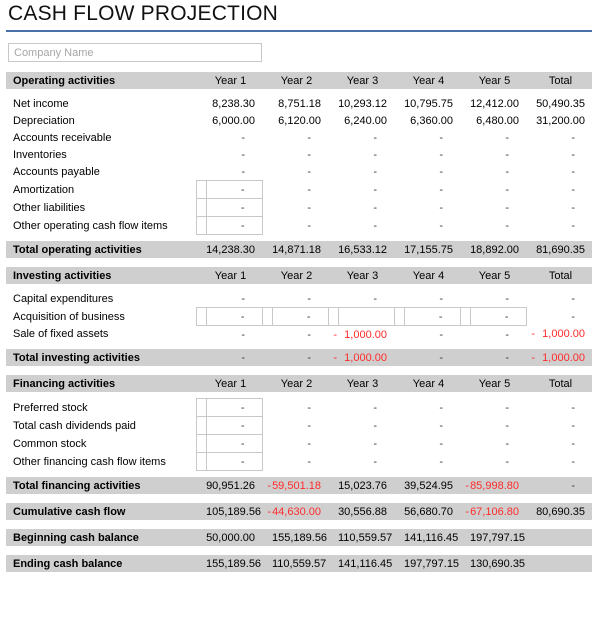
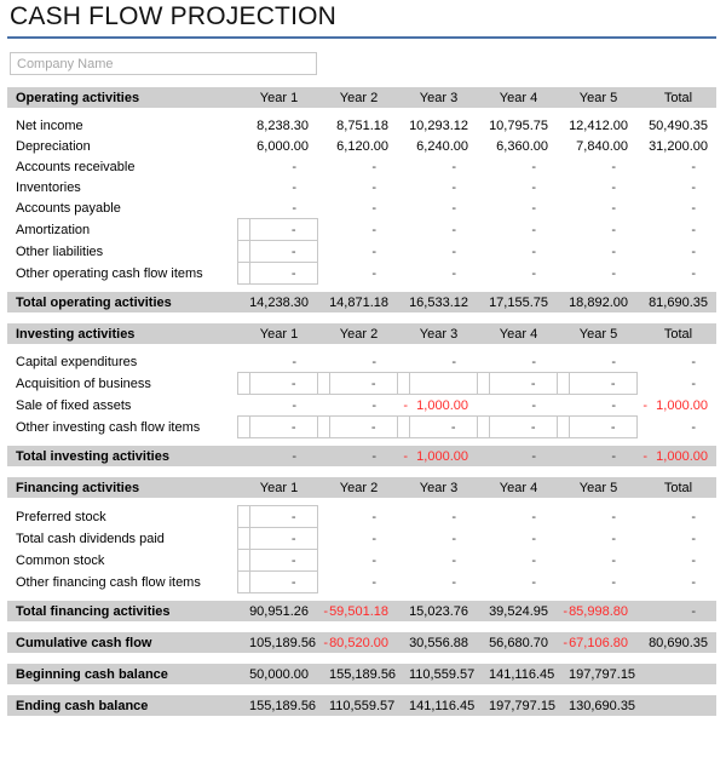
  CASH FLOW PROJECTION
  Company Name
  Operating activities		Year 1		Year 2		Year 3		Year 4		Year 5		Total
  Net income		8,238.30		8,751.18		10,293.12		10,795.75		12,412.00		50,490.35
- Depreciation		6,000.00		6,120.00		6,240.00		6,360.00		6,480.00		31,200.00
+ Depreciation		6,000.00		6,120.00		6,240.00		6,360.00		7,840.00		31,200.00
  Accounts receivable		-		-		-		-		-		-
  Inventories		-		-		-		-		-		-
  Accounts payable		-		-		-		-		-		-
  Amortization		-		-		-		-		-		-
  Other liabilities		-		-		-		-		-		-
  Other operating cash flow items		-		-		-		-		-		-
  Total operating activities		14,238.30		14,871.18		16,533.12		17,155.75		18,892.00		81,690.35
  Investing activities		Year 1		Year 2		Year 3		Year 4		Year 5		Total
  Capital expenditures		-		-		-		-		-		-
  Acquisition of business		-		-				-		-		-
  Sale of fixed assets		-		-	-	1,000.00		-		-	-	1,000.00
+ Other investing cash flow items		-		-		-		-		-		-
  Total investing activities		-		-	-	1,000.00		-		-	-	1,000.00
  Financing activities		Year 1		Year 2		Year 3		Year 4		Year 5		Total
  Preferred stock		-		-		-		-		-		-
  Total cash dividends paid		-		-		-		-		-		-
  Common stock		-		-		-		-		-		-
  Other financing cash flow items		-		-		-		-		-		-
  Total financing activities		90,951.26	-	59,501.18		15,023.76		39,524.95	-	85,998.80		-
- Cumulative cash flow		105,189.56	-	44,630.00		30,556.88		56,680.70	-	67,106.80		80,690.35
+ Cumulative cash flow		105,189.56	-	80,520.00		30,556.88		56,680.70	-	67,106.80		80,690.35
  Beginning cash balance		50,000.00		155,189.56		110,559.57		141,116.45		197,797.15
  Ending cash balance		155,189.56		110,559.57		141,116.45		197,797.15		130,690.35
